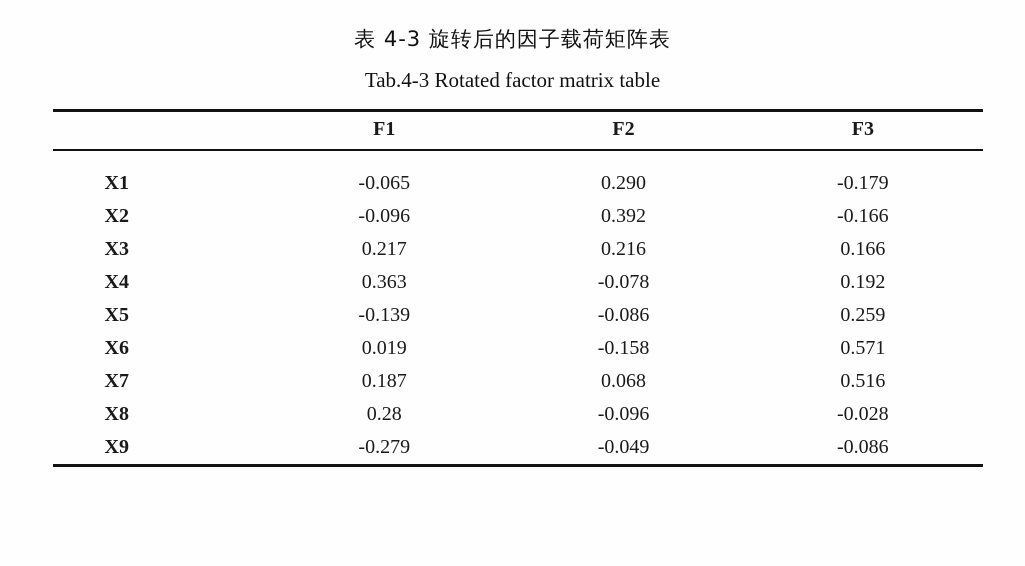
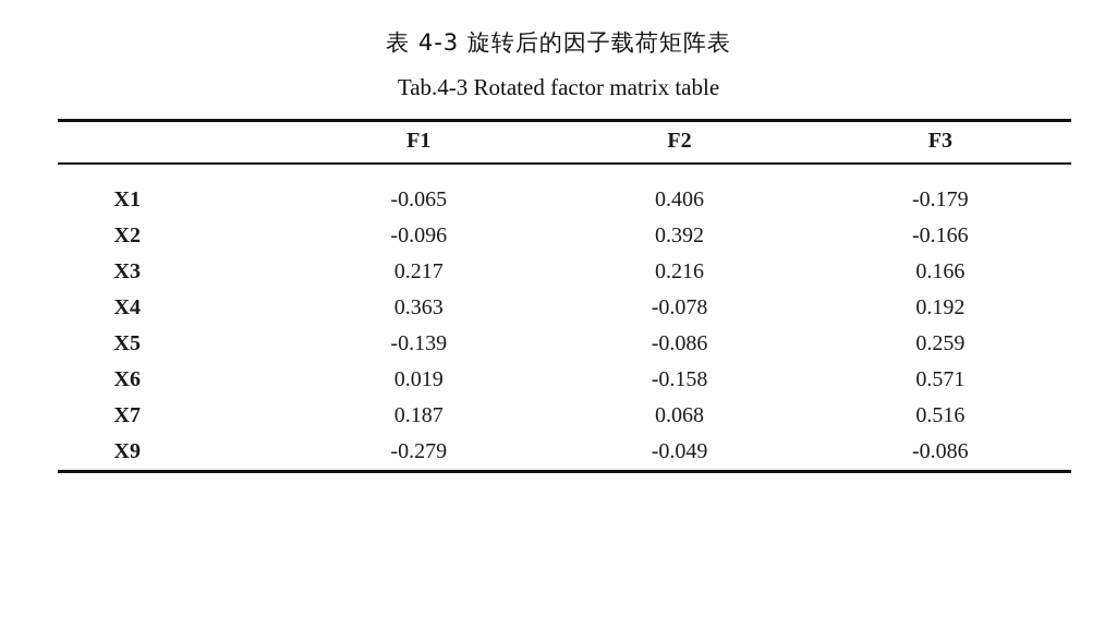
  表 4-3 旋转后的因子载荷矩阵表
  Tab.4-3 Rotated factor matrix table
  	F1	F2	F3
- X1	-0.065	0.290	-0.179
+ X1	-0.065	0.406	-0.179
  X2	-0.096	0.392	-0.166
  X3	0.217	0.216	0.166
  X4	0.363	-0.078	0.192
  X5	-0.139	-0.086	0.259
  X6	0.019	-0.158	0.571
  X7	0.187	0.068	0.516
- X8	0.28	-0.096	-0.028
  X9	-0.279	-0.049	-0.086
